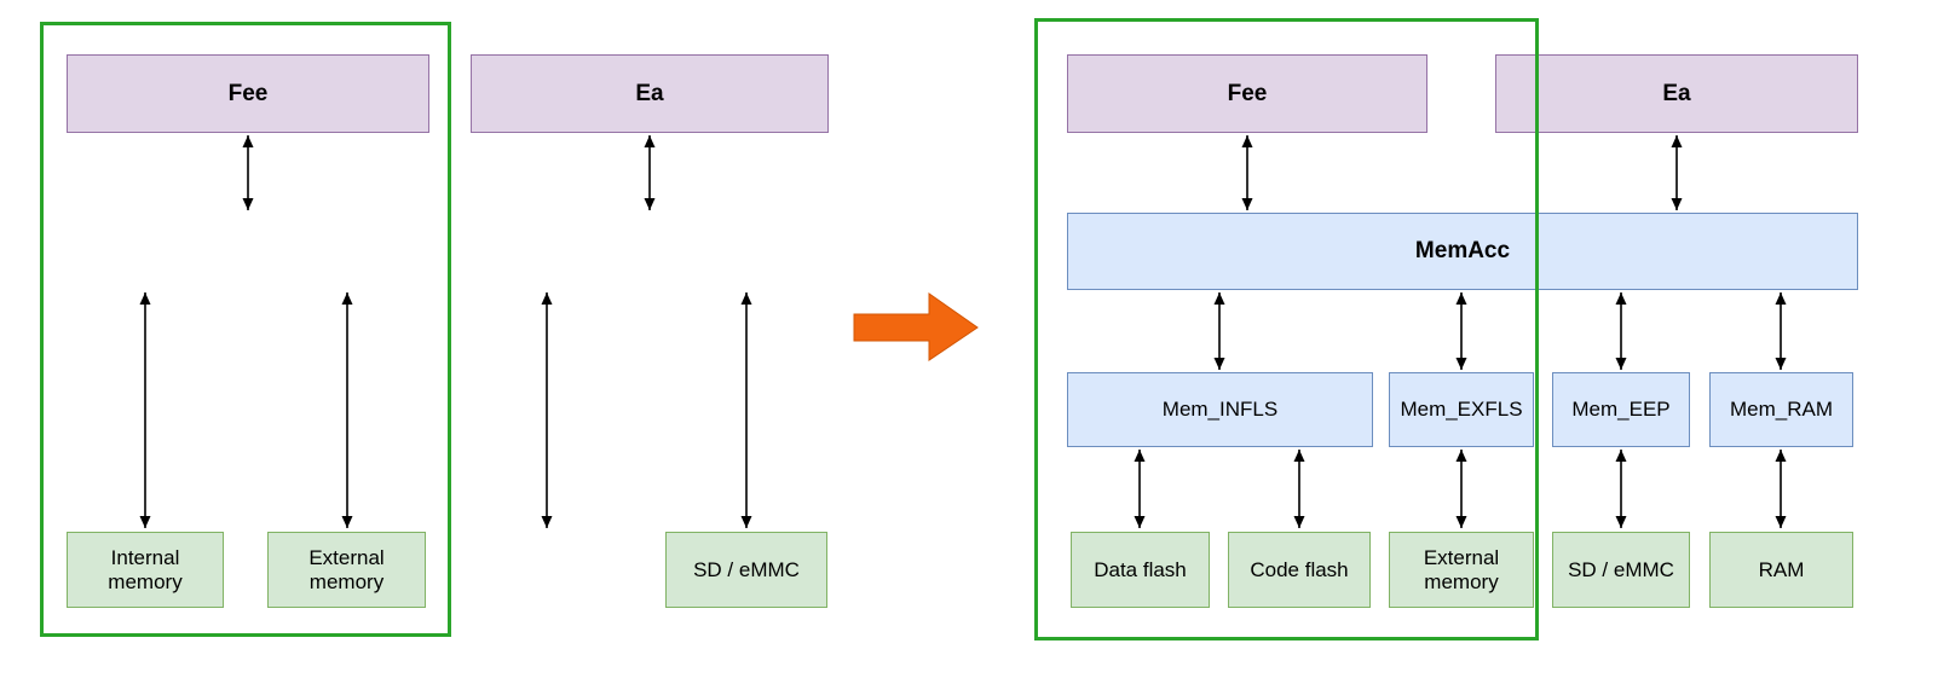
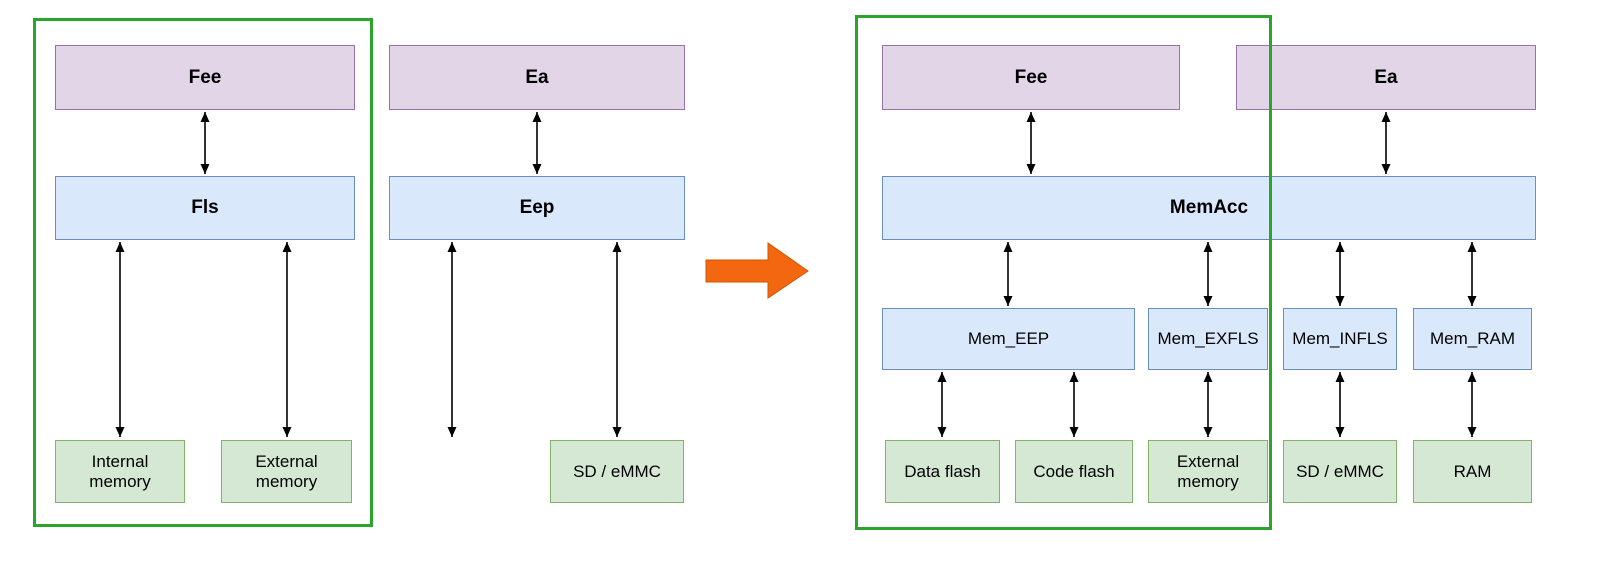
  Fee
+ Fls
  Internal memory
  External memory
  Ea
+ Eep
  SD / eMMC
  Fee
  Ea
  MemAcc
- Mem_INFLS
+ Mem_EEP
  Mem_EXFLS
- Mem_EEP
+ Mem_INFLS
  Mem_RAM
  Data flash
  Code flash
  External memory
  SD / eMMC
  RAM
